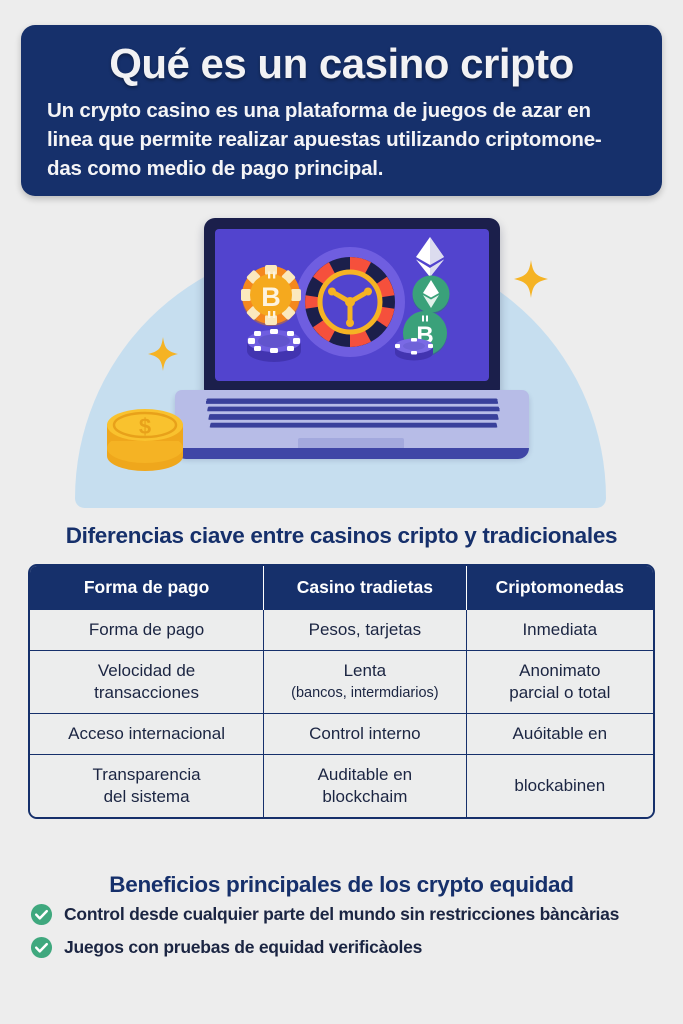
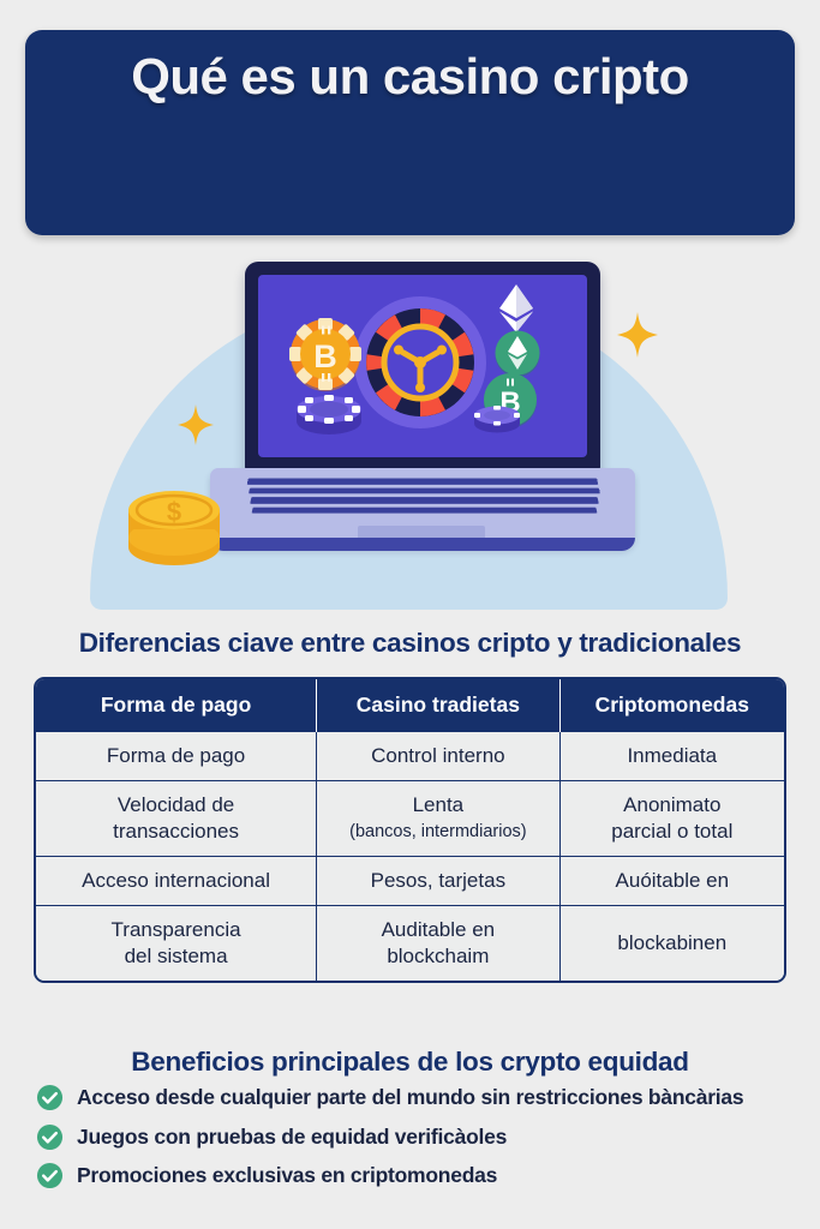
  Qué es un casino cripto
- Un crypto casino es una plataforma de juegos de azar en linea que permite realizar apuestas utilizando criptomone-das como medio de pago principal.
  B
  B
  $
  Diferencias ciave entre casinos cripto y tradicionales
  Forma de pago	Casino tradietas	Criptomonedas
- Forma de pago	Pesos, tarjetas	Inmediata
+ Forma de pago	Control interno	Inmediata
  Velocidad detransacciones	Lenta(bancos, intermdiarios)	Anonimatoparcial o total
- Acceso internacional	Control interno	Auóitable en
+ Acceso internacional	Pesos, tarjetas	Auóitable en
  Transparenciadel sistema	Auditable enblockchaim	blockabinen
  Beneficios principales de los crypto equidad
- Control desde cualquier parte del mundo sin restricciones bàncàrias
+ Acceso desde cualquier parte del mundo sin restricciones bàncàrias
  Juegos con pruebas de equidad verificàoles
+ Promociones exclusivas en criptomonedas
